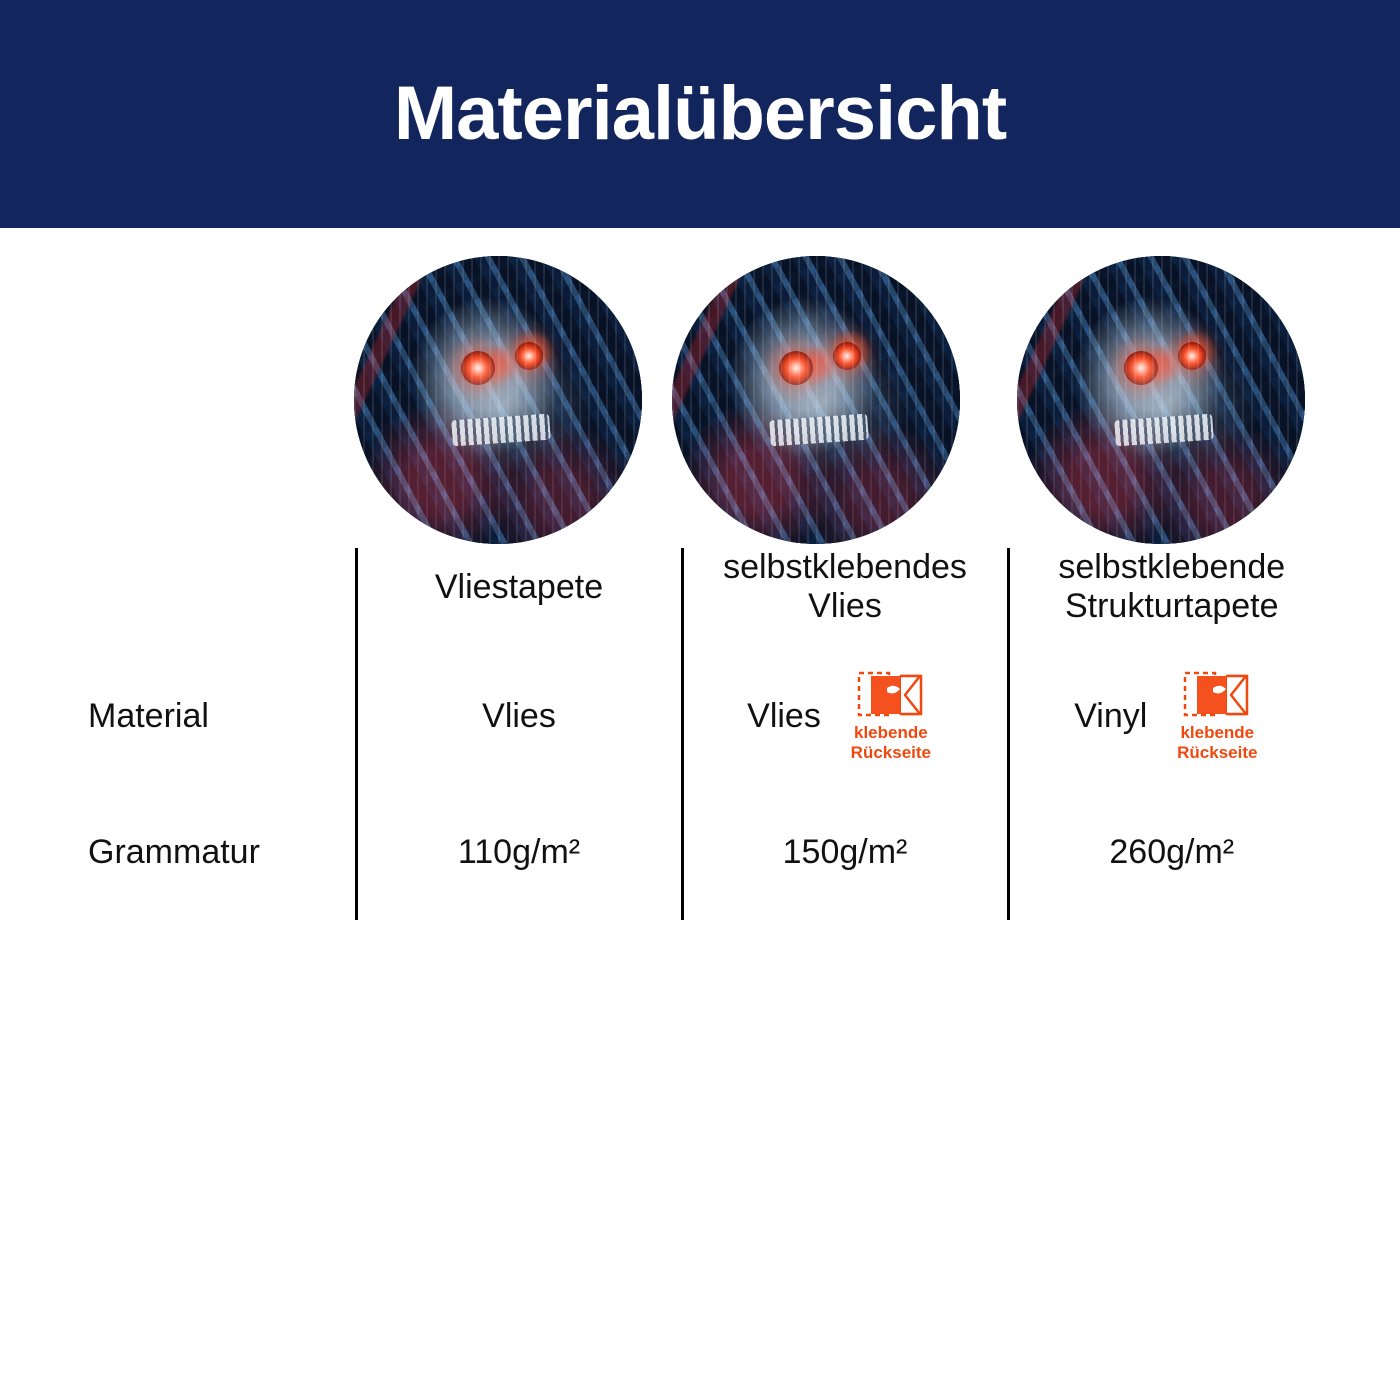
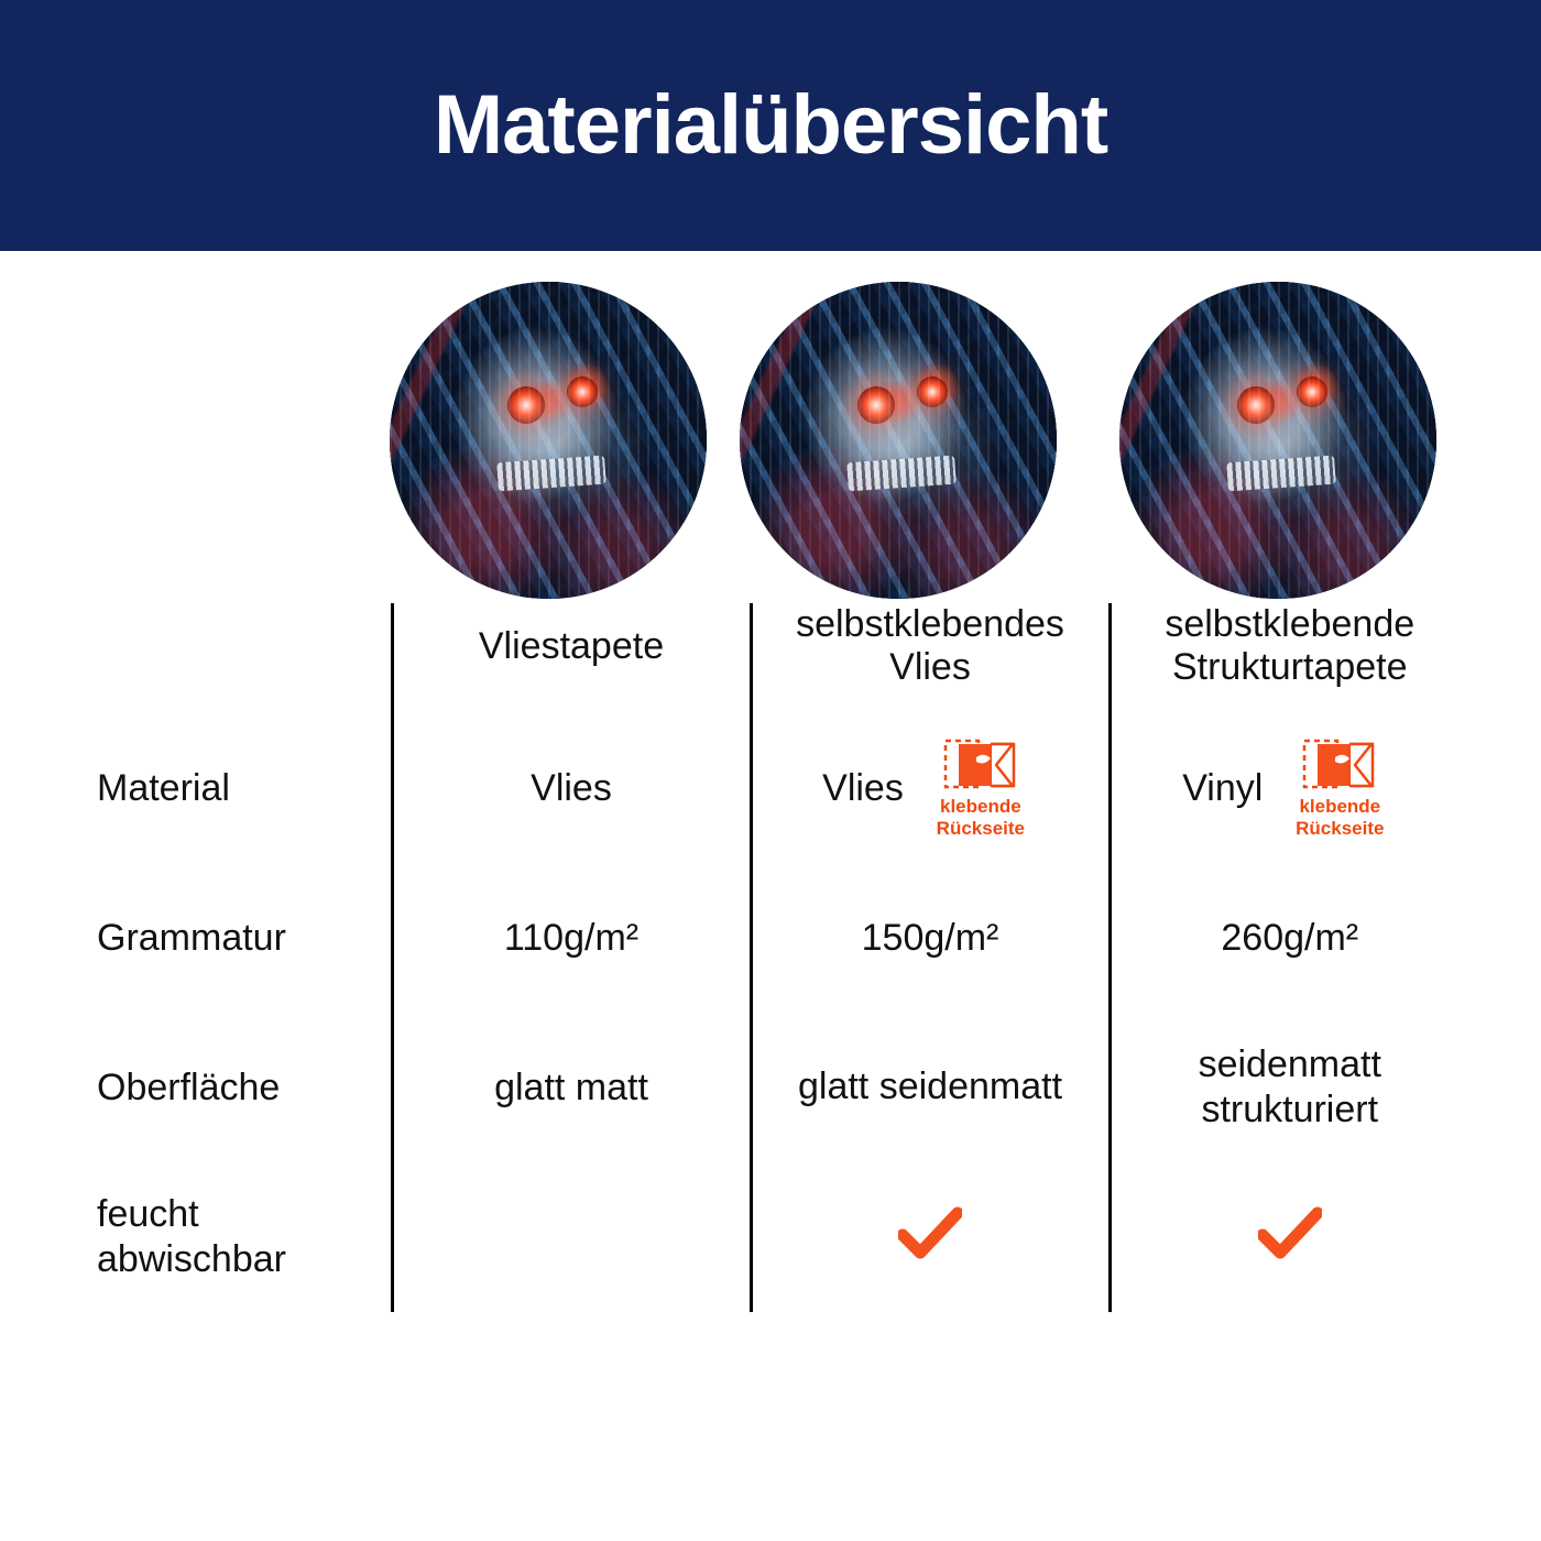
  Materialübersicht
  	Vliestapete	selbstklebendes Vlies	selbstklebende Strukturtapete
  Material	Vlies	Vlies klebende Rückseite	Vinyl klebende Rückseite
  Grammatur	110g/m²	150g/m²	260g/m²
+ Oberfläche	glatt matt	glatt seidenmatt	seidenmatt strukturiert
+ feucht abwischbar
